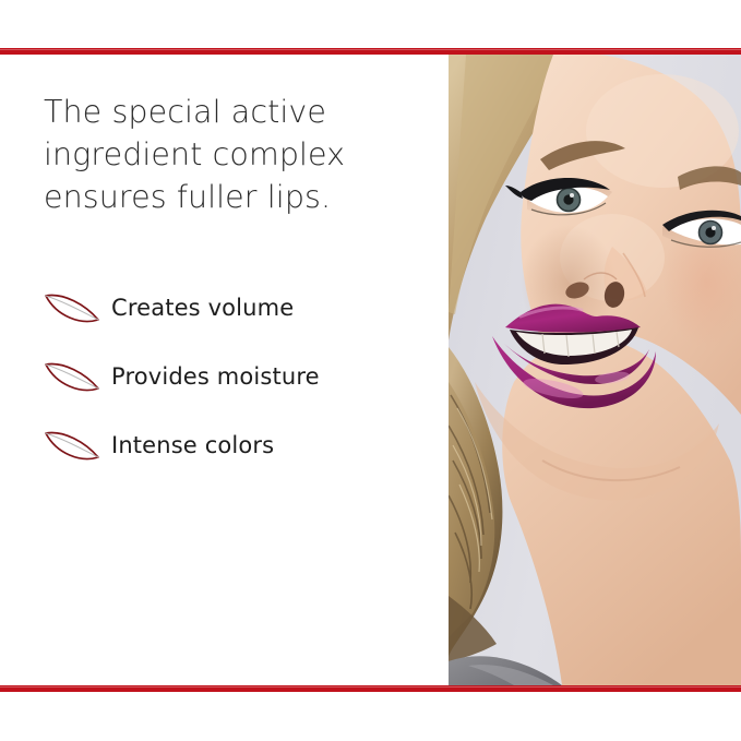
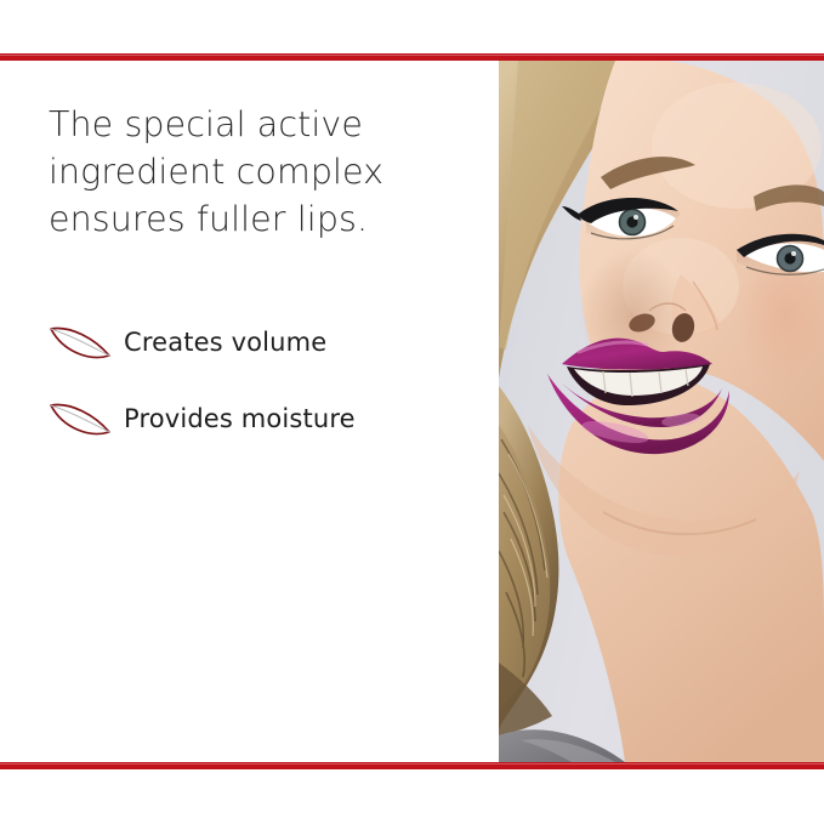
  The special active
  ingredient complex
  ensures fuller lips.
  Creates volume
  Provides moisture
- Intense colors
